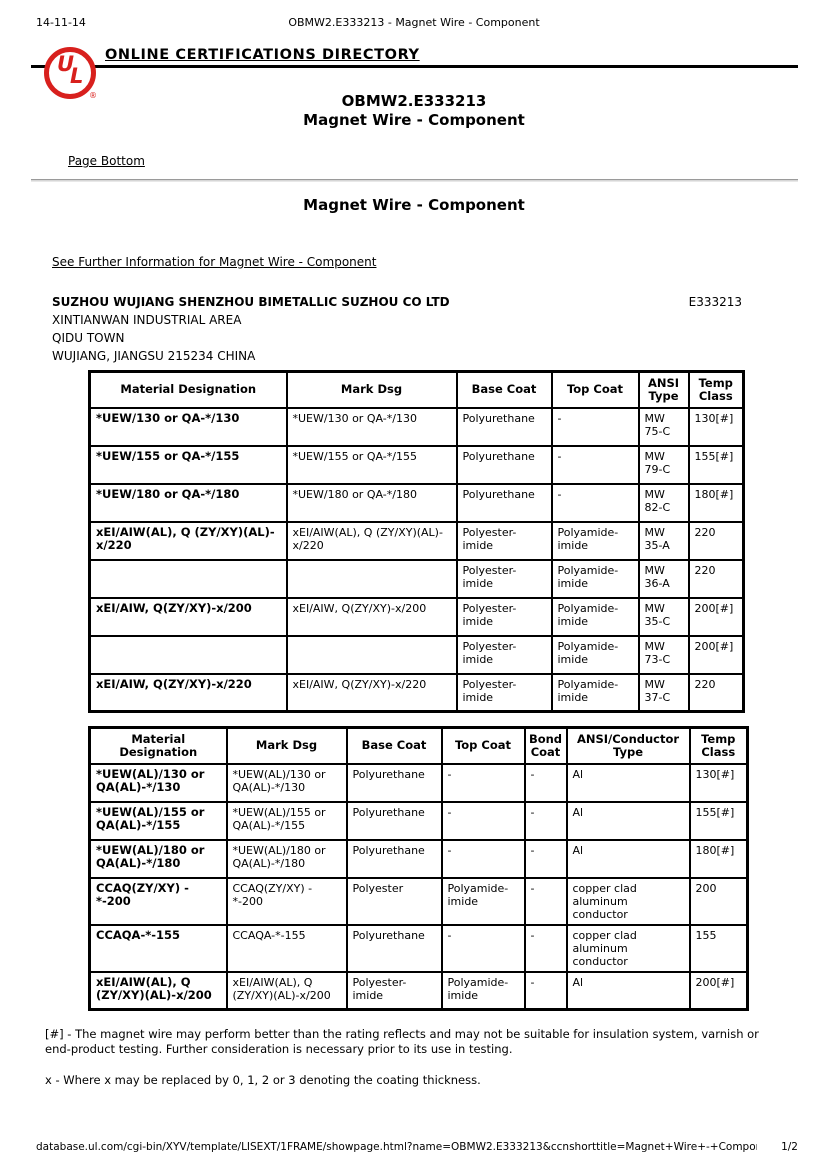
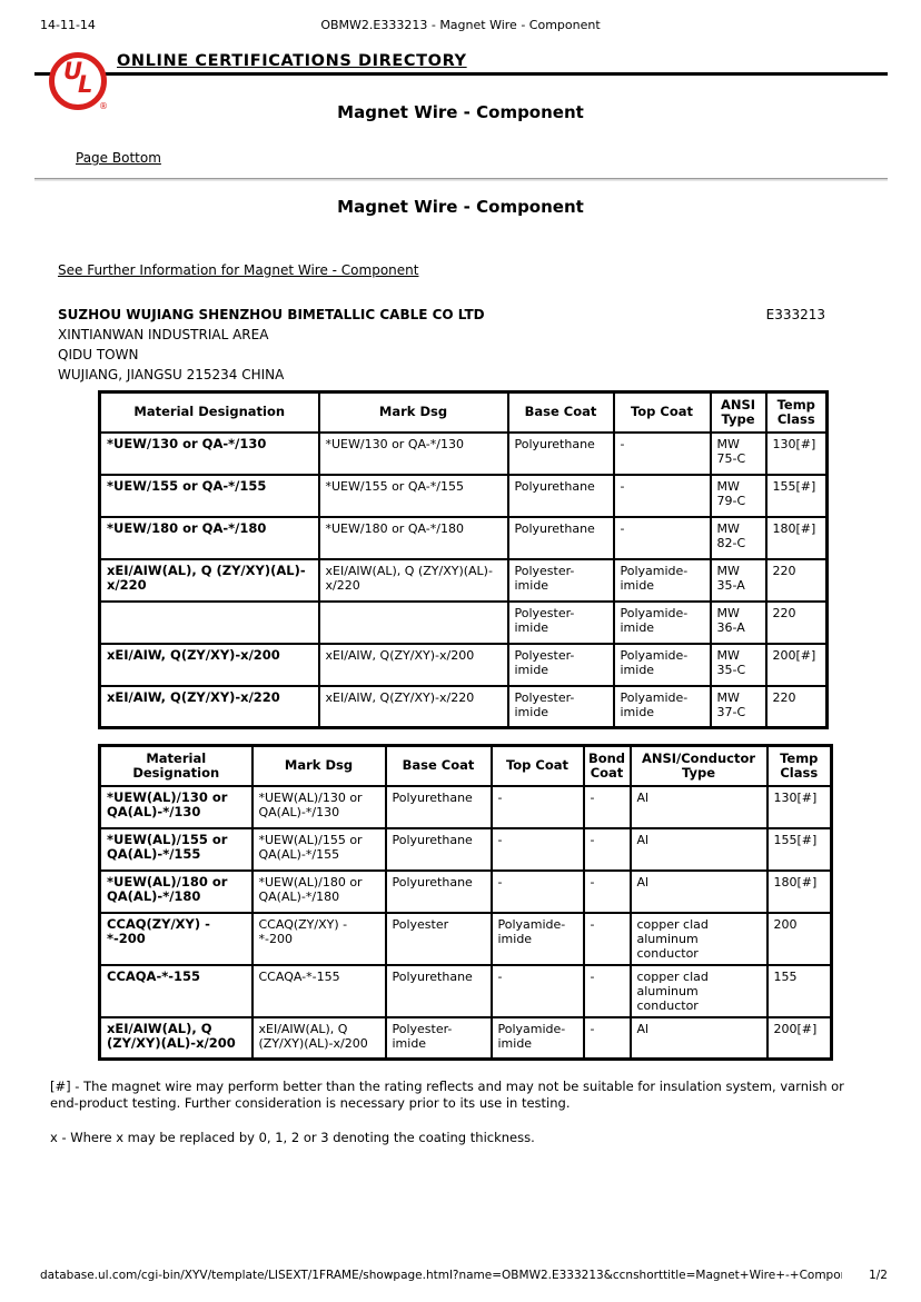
  14-11-14
  OBMW2.E333213 - Magnet Wire - Component
  U
  L
  ®
  ONLINE CERTIFICATIONS DIRECTORY
- OBMW2.E333213
  Magnet Wire - Component
  Page Bottom
  Magnet Wire - Component
  See Further Information for Magnet Wire - Component
- SUZHOU WUJIANG SHENZHOU BIMETALLIC SUZHOU CO LTD
+ SUZHOU WUJIANG SHENZHOU BIMETALLIC CABLE CO LTD
  E333213
  XINTIANWAN INDUSTRIAL AREA
  QIDU TOWN
  WUJIANG, JIANGSU 215234 CHINA
  Material Designation	Mark Dsg	Base Coat	Top Coat	ANSI Type	Temp Class
  *UEW/130 or QA-*/130	*UEW/130 or QA-*/130	Polyurethane	-	MW 75-C	130[#]
  *UEW/155 or QA-*/155	*UEW/155 or QA-*/155	Polyurethane	-	MW 79-C	155[#]
  *UEW/180 or QA-*/180	*UEW/180 or QA-*/180	Polyurethane	-	MW 82-C	180[#]
  xEI/AIW(AL), Q (ZY/XY)(AL)-x/220	xEI/AIW(AL), Q (ZY/XY)(AL)-x/220	Polyester-imide	Polyamide-imide	MW 35-A	220
  		Polyester-imide	Polyamide-imide	MW 36-A	220
  xEI/AIW, Q(ZY/XY)-x/200	xEI/AIW, Q(ZY/XY)-x/200	Polyester-imide	Polyamide-imide	MW 35-C	200[#]
- 		Polyester-imide	Polyamide-imide	MW 73-C	200[#]
  xEI/AIW, Q(ZY/XY)-x/220	xEI/AIW, Q(ZY/XY)-x/220	Polyester-imide	Polyamide-imide	MW 37-C	220
  Material Designation	Mark Dsg	Base Coat	Top Coat	Bond Coat	ANSI/Conductor Type	Temp Class
  *UEW(AL)/130 or QA(AL)-*/130	*UEW(AL)/130 or QA(AL)-*/130	Polyurethane	-	-	Al	130[#]
  *UEW(AL)/155 or QA(AL)-*/155	*UEW(AL)/155 or QA(AL)-*/155	Polyurethane	-	-	Al	155[#]
  *UEW(AL)/180 or QA(AL)-*/180	*UEW(AL)/180 or QA(AL)-*/180	Polyurethane	-	-	Al	180[#]
  CCAQ(ZY/XY) - *-200	CCAQ(ZY/XY) - *-200	Polyester	Polyamide-imide	-	copper clad aluminum conductor	200
  CCAQA-*-155	CCAQA-*-155	Polyurethane	-	-	copper clad aluminum conductor	155
  xEI/AIW(AL), Q (ZY/XY)(AL)-x/200	xEI/AIW(AL), Q (ZY/XY)(AL)-x/200	Polyester-imide	Polyamide-imide	-	Al	200[#]
  [#] - The magnet wire may perform better than the rating reflects and may not be suitable for insulation system, varnish or end-product testing. Further consideration is necessary prior to its use in testing.
  x - Where x may be replaced by 0, 1, 2 or 3 denoting the coating thickness.
  database.ul.com/cgi-bin/XYV/template/LISEXT/1FRAME/showpage.html?name=OBMW2.E333213&ccnshorttitle=Magnet+Wire+-+Compo
  1/2
